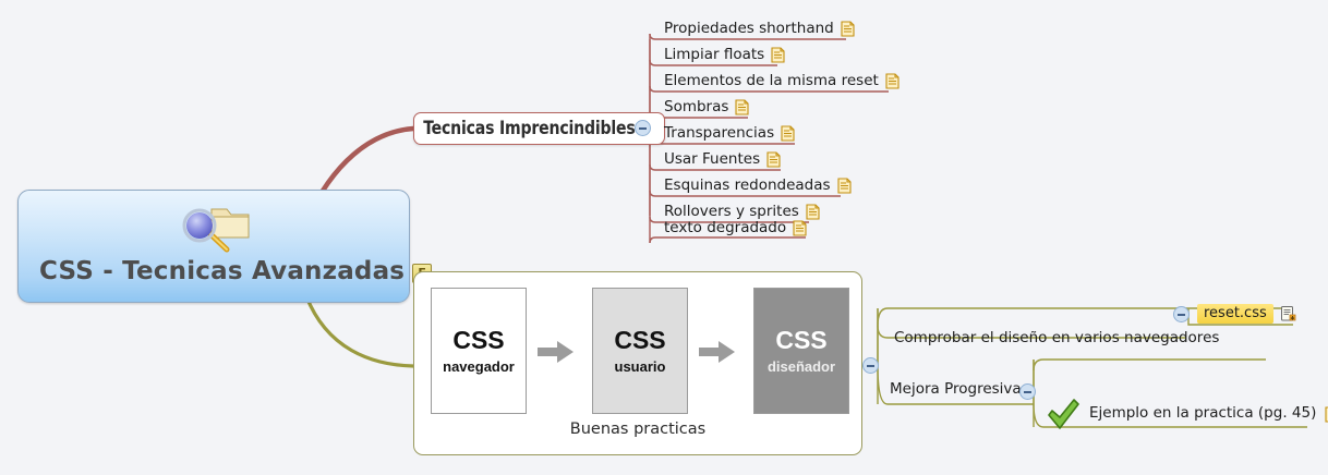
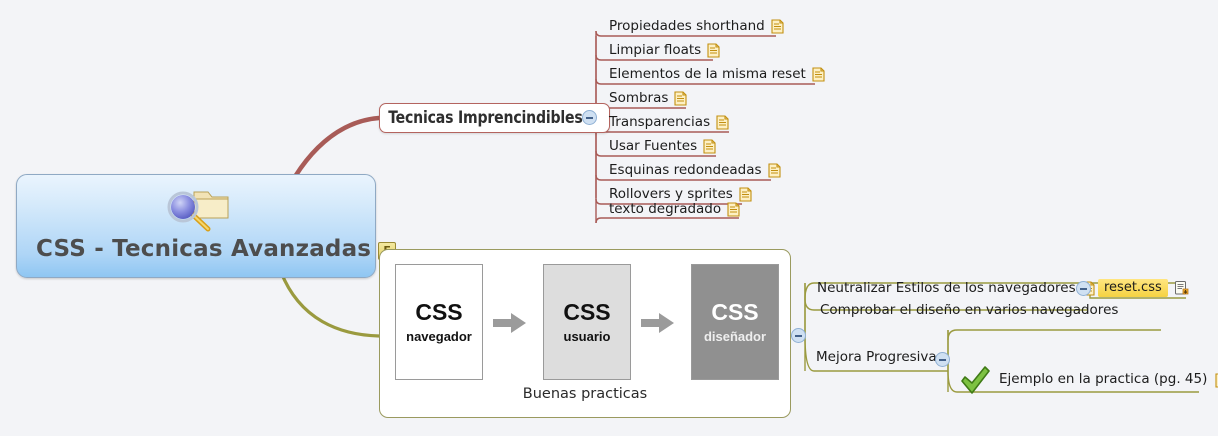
  CSS - Tecnicas Avanzadas
  Tecnicas Imprencindibles
  Propiedades shorthand
  Limpiar floats
  Elementos de la misma reset
  Sombras
  Transparencias
  Usar Fuentes
  Esquinas redondeadas
  Rollovers y sprites
  texto degradado
  CSS
  navegador
  CSS
  usuario
  CSS
  diseñador
  Buenas practicas
+ Neutralizar Estilos de los navegadores
  reset.css
  Comprobar el diseño en varios navegadores
  Mejora Progresiva
  Ejemplo en la practica (pg. 45)
